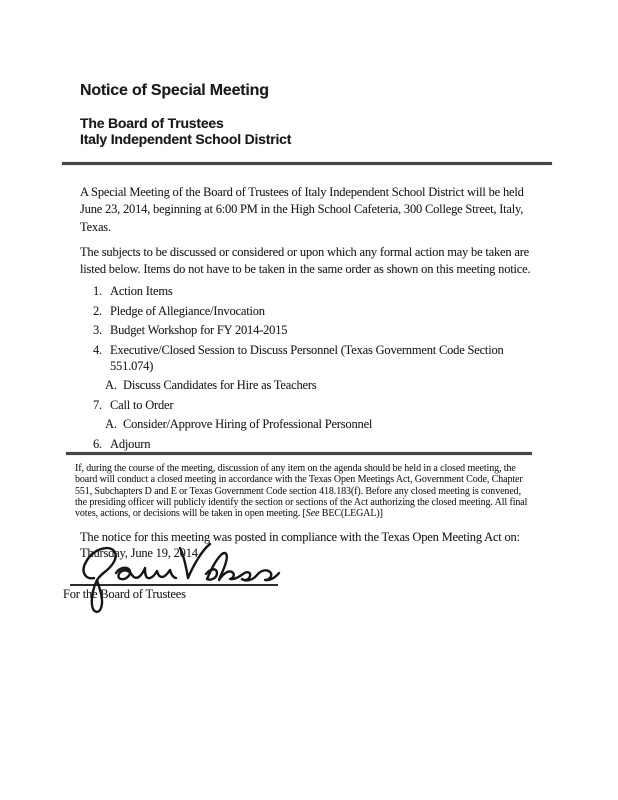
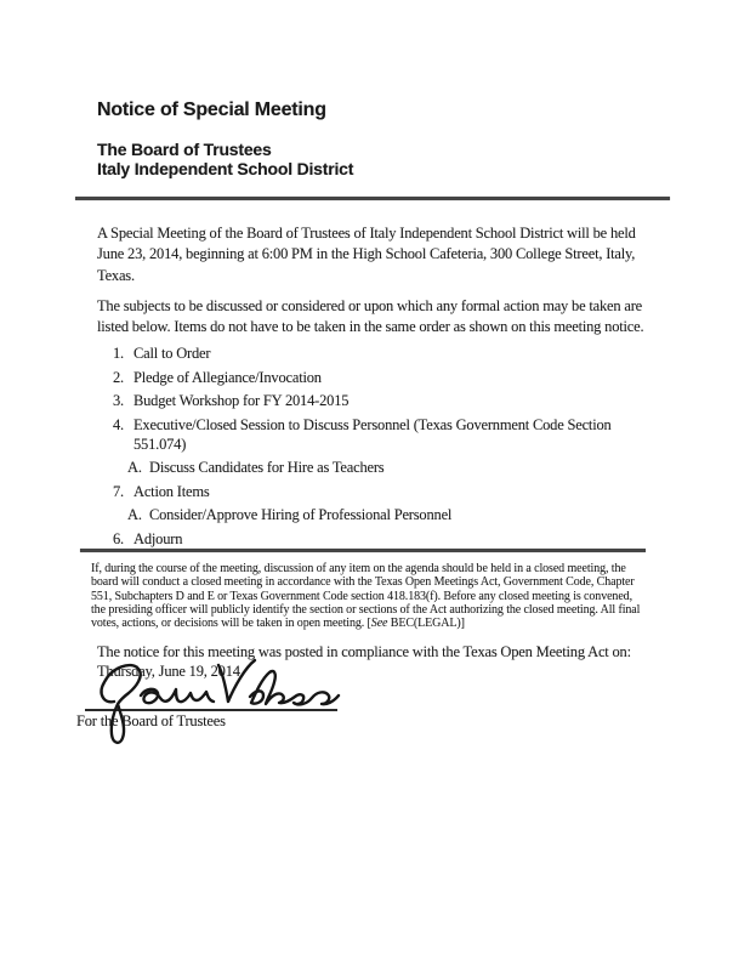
  Notice of Special Meeting
  The Board of Trustees
  Italy Independent School District
  A Special Meeting of the Board of Trustees of Italy Independent School District will be held
  June 23, 2014, beginning at 6:00 PM in the High School Cafeteria, 300 College Street, Italy,
  Texas.
  The subjects to be discussed or considered or upon which any formal action may be taken are
  listed below. Items do not have to be taken in the same order as shown on this meeting notice.
  1.
- Action Items
+ Call to Order
  2.
  Pledge of Allegiance/Invocation
  3.
  Budget Workshop for FY 2014-2015
  4.
  Executive/Closed Session to Discuss Personnel (Texas Government Code Section
  551.074)
  A.
  Discuss Candidates for Hire as Teachers
  7.
- Call to Order
+ Action Items
  A.
  Consider/Approve Hiring of Professional Personnel
  6.
  Adjourn
  If, during the course of the meeting, discussion of any item on the agenda should be held in a closed meeting, the
  board will conduct a closed meeting in accordance with the Texas Open Meetings Act, Government Code, Chapter
  551, Subchapters D and E or Texas Government Code section 418.183(f). Before any closed meeting is convened,
  the presiding officer will publicly identify the section or sections of the Act authorizing the closed meeting. All final
  votes, actions, or decisions will be taken in open meeting. [See BEC(LEGAL)]
  The notice for this meeting was posted in compliance with the Texas Open Meeting Act on:
  Thursday, June 19, 214
  For the Board of Trustees
